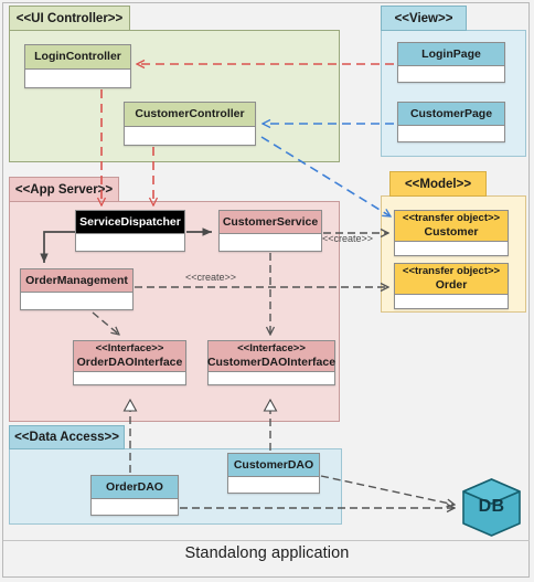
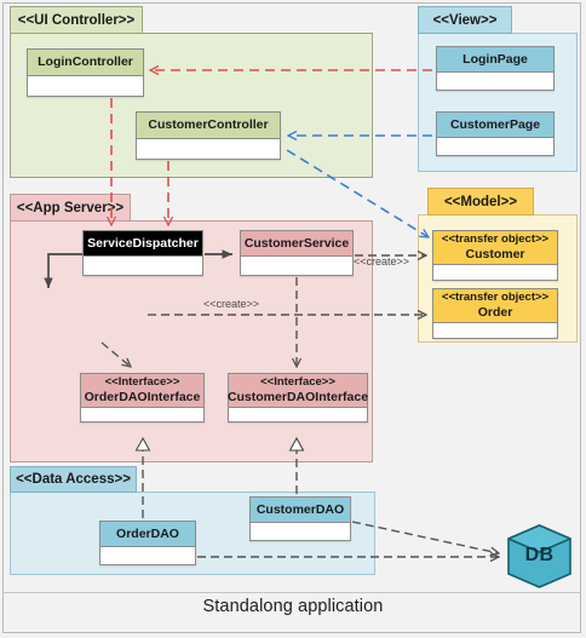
  <<UI Controller>>
  <<View>>
  <<App Server>>
  <<Model>>
  <<Data Access>>
  LoginController
  CustomerController
  LoginPage
  CustomerPage
  ServiceDispatcher
  CustomerService
- OrderManagement
  <<transfer object>>
  Customer
  <<transfer object>>
  Order
  <<Interface>>
  OrderDAOInterface
  <<Interface>>
  CustomerDAOInterface
  OrderDAO
  CustomerDAO
  DB
  <<create>>
  <<create>>
  Standalong application
